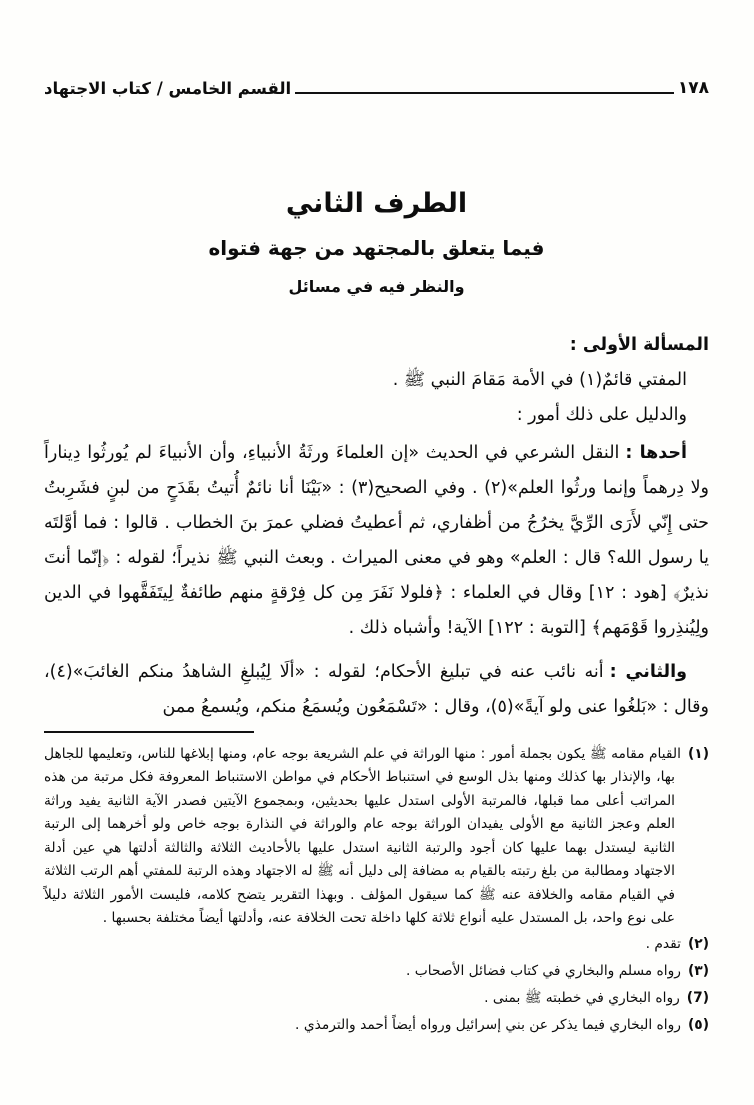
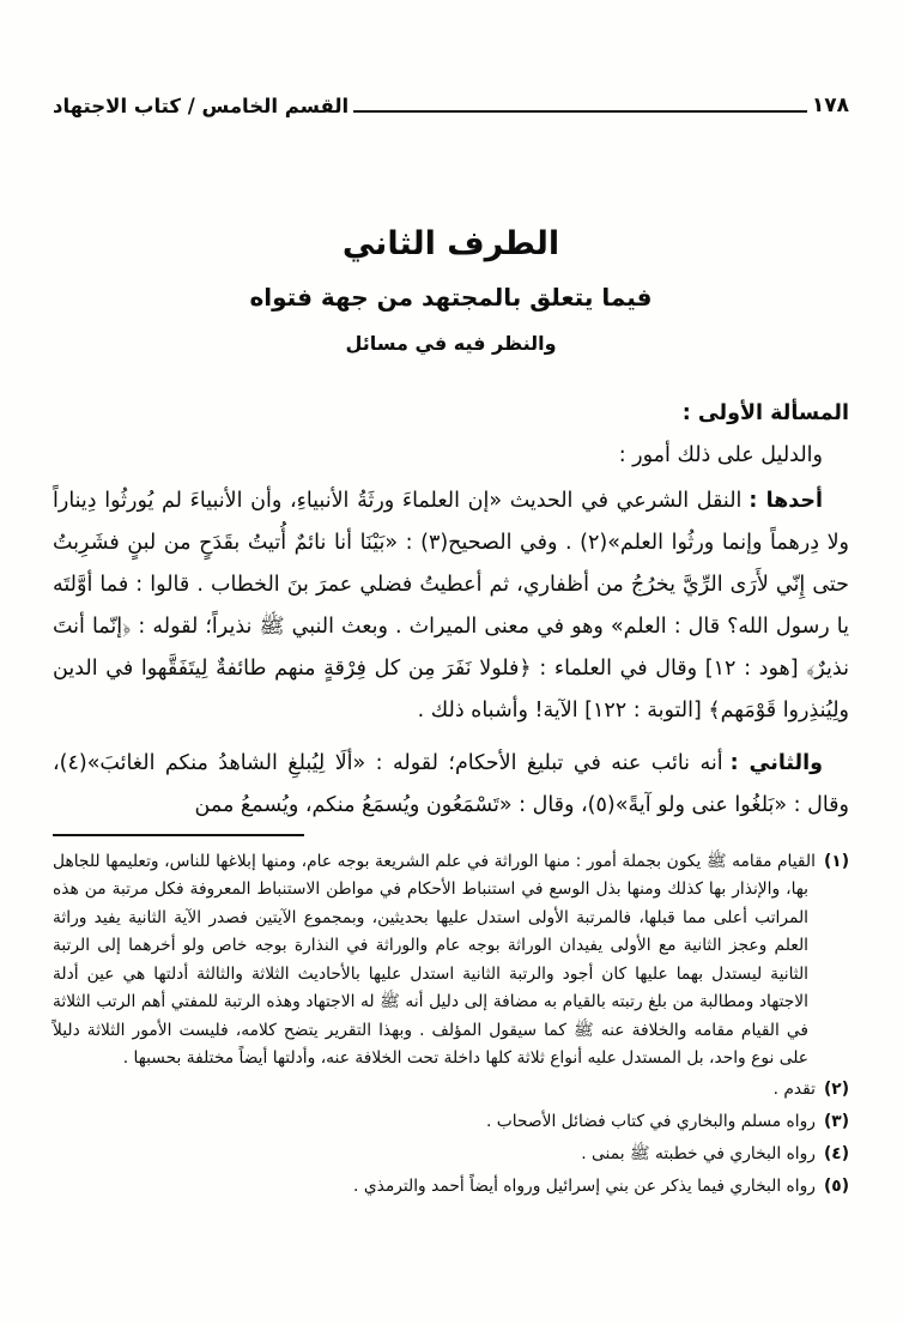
  ١٧٨
  القسم الخامس / كتاب الاجتهاد
  الطرف الثاني
  فيما يتعلق بالمجتهد من جهة فتواه
  والنظر فيه في مسائل
  المسألة الأولى :
- المفتي قائمٌ(١) في الأمة مَقامَ النبي ﷺ .
  والدليل على ذلك أمور :
  أحدها :النقل الشرعي في الحديث «إن العلماءَ ورثَةُ الأنبياءِ، وأن الأنبياءَ لم يُورثُوا دِيناراً ولا دِرهماً وإنما ورثُوا العلم»(٢) . وفي الصحيح(٣) : «بَيْنَا أنا نائمٌ أُتيتُ بقَدَحٍ من لبنٍ فشَرِبتُ حتى إِنّي لأَرَى الرِّيَّ يخرُجُ من أظفاري، ثم أعطيتُ فضلي عمرَ بنَ الخطاب . قالوا : فما أوَّلتَه يا رسول الله؟ قال : العلم» وهو في معنى الميراث . وبعث النبي ﷺ نذيراً؛ لقوله : ﴿إنّما أنتَ نذيرٌ﴾ [هود : ١٢] وقال في العلماء : ﴿فلولا نَفَرَ مِن كل فِرْقةٍ منهم طائفةٌ لِيتَفَقَّهوا في الدين ولِيُنذِروا قَوْمَهم﴾ [التوبة : ١٢٢] الآية! وأشباه ذلك .
  والثاني :أنه نائب عنه في تبليغ الأحكام؛ لقوله : «ألَا لِيُبلغِ الشاهدُ منكم الغائبَ»(٤)، وقال : «بَلغُوا عنى ولو آيةً»(٥)، وقال : «تَسْمَعُون ويُسمَعُ منكم، ويُسمعُ ممن
  (١)القيام مقامه ﷺ يكون بجملة أمور : منها الوراثة في علم الشريعة بوجه عام، ومنها إبلاغها للناس، وتعليمها للجاهل بها، والإنذار بها كذلك ومنها بذل الوسع في استنباط الأحكام في مواطن الاستنباط المعروفة فكل مرتبة من هذه المراتب أعلى مما قبلها، فالمرتبة الأولى استدل عليها بحديثين، وبمجموع الآيتين فصدر الآية الثانية يفيد وراثة العلم وعجز الثانية مع الأولى يفيدان الوراثة بوجه عام والوراثة في النذارة بوجه خاص ولو أخرهما إلى الرتبة الثانية ليستدل بهما عليها كان أجود والرتبة الثانية استدل عليها بالأحاديث الثلاثة والثالثة أدلتها هي عين أدلة الاجتهاد ومطالبة من بلغ رتبته بالقيام به مضافة إلى دليل أنه ﷺ له الاجتهاد وهذه الرتبة للمفتي أهم الرتب الثلاثة في القيام مقامه والخلافة عنه ﷺ كما سيقول المؤلف . وبهذا التقرير يتضح كلامه، فليست الأمور الثلاثة دليلاً على نوع واحد، بل المستدل عليه أنواع ثلاثة كلها داخلة تحت الخلافة عنه، وأدلتها أيضاً مختلفة بحسبها .
  (٢)تقدم .
  (٣)رواه مسلم والبخاري في كتاب فضائل الأصحاب .
- (7)رواه البخاري في خطبته ﷺ بمنى .
+ (٤)رواه البخاري في خطبته ﷺ بمنى .
  (٥)رواه البخاري فيما يذكر عن بني إسرائيل ورواه أيضاً أحمد والترمذي .
